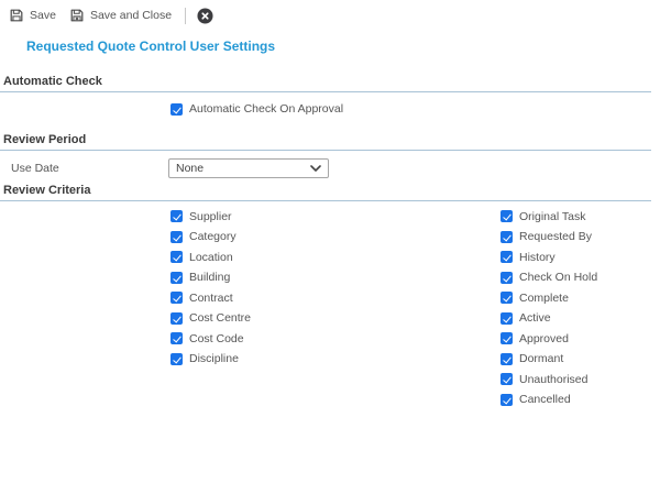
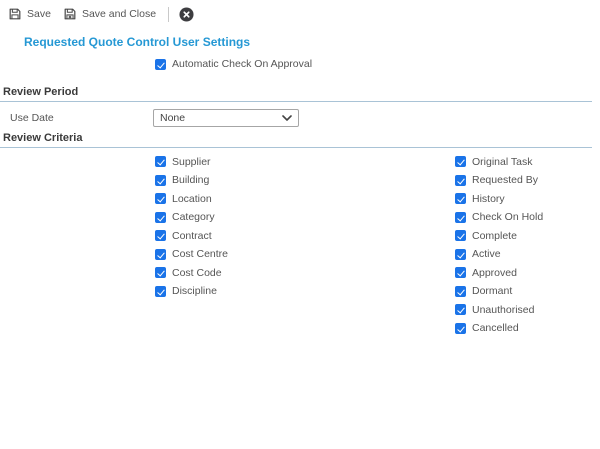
  Save
  Save and Close
  Requested Quote Control User Settings
- Automatic Check
  Automatic Check On Approval
  Review Period
  Use Date
  None
  Review Criteria
  Supplier
- Category
+ Building
  Location
- Building
+ Category
  Contract
  Cost Centre
  Cost Code
  Discipline
  Original Task
  Requested By
  History
  Check On Hold
  Complete
  Active
  Approved
  Dormant
  Unauthorised
  Cancelled
